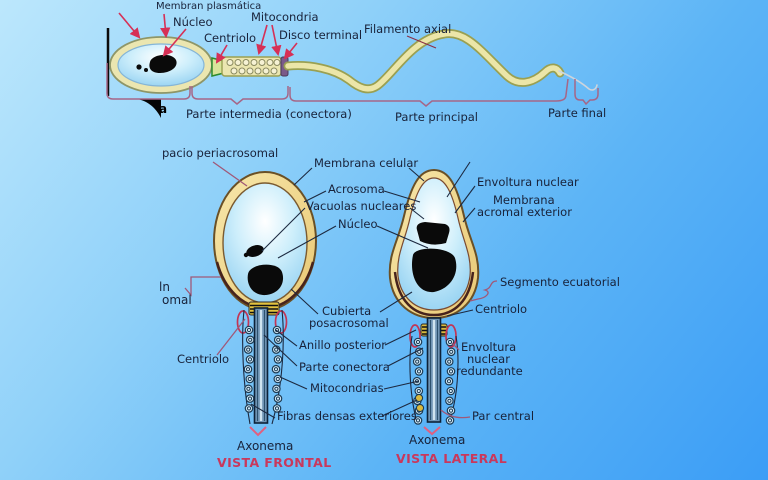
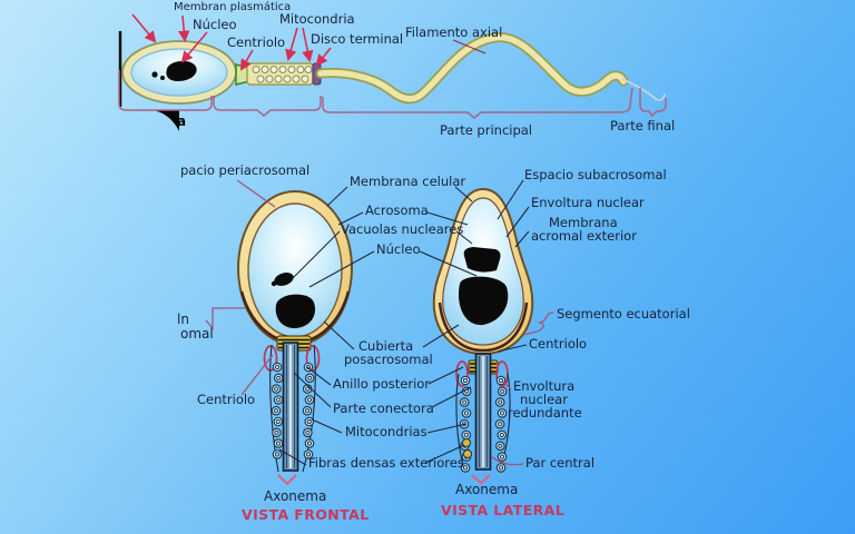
  Membran plasmática
  Núcleo
  Centriolo
  Mitocondria
  Disco terminal
  Filamento axial
- Parte intermedia (conectora)
  Parte principal
  Parte final
  a
  pacio periacrosomal
  Membrana celular
  Acrosoma
  Vacuolas nucleares
  Núcleo
+ Espacio subacrosomal
  Envoltura nuclear
  Membrana
  acromal exterior
  ln
  omal
  Segmento ecuatorial
  Centriolo
  Cubierta
  posacrosomal
  Anillo posterior
  Envoltura
  nuclear
  redundante
  Parte conectora
  Centriolo
  Mitocondrias
  Fibras densas exteriores
  Par central
  Axonema
  Axonema
  VISTA FRONTAL
  VISTA LATERAL
